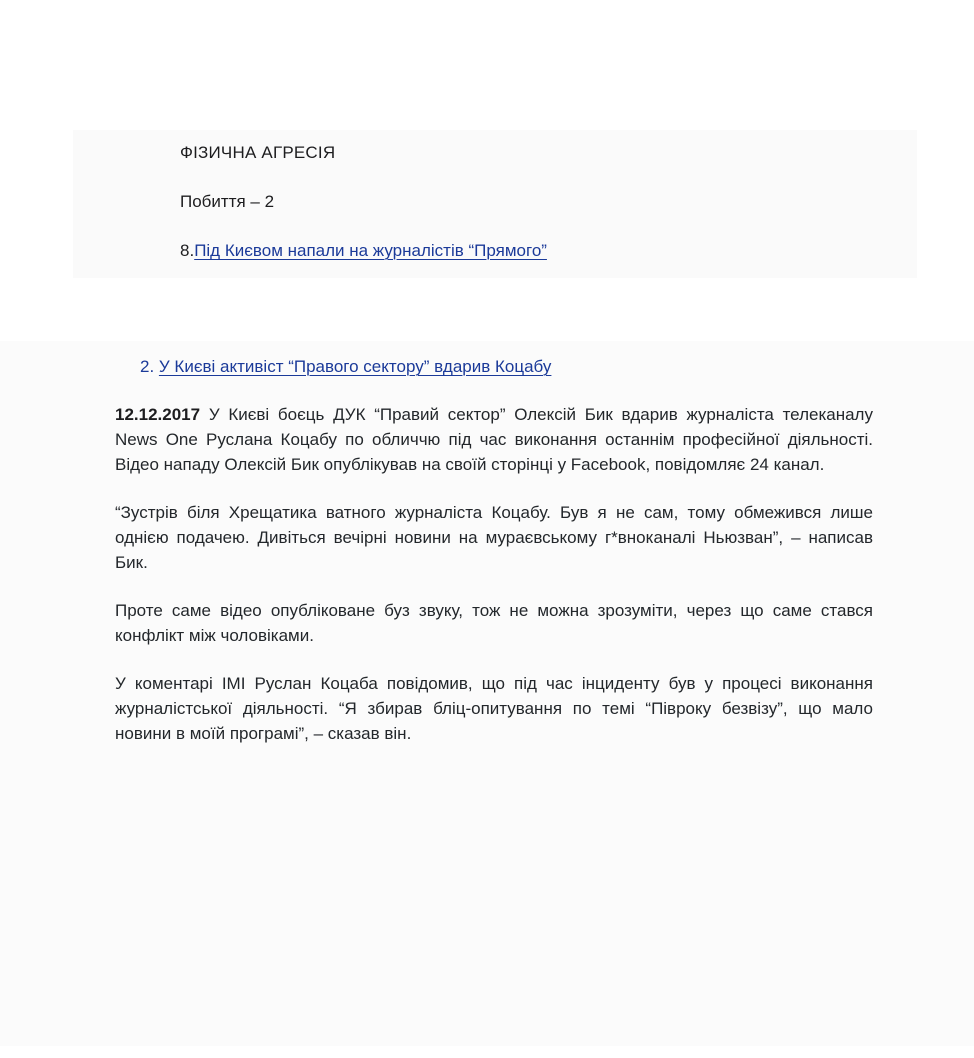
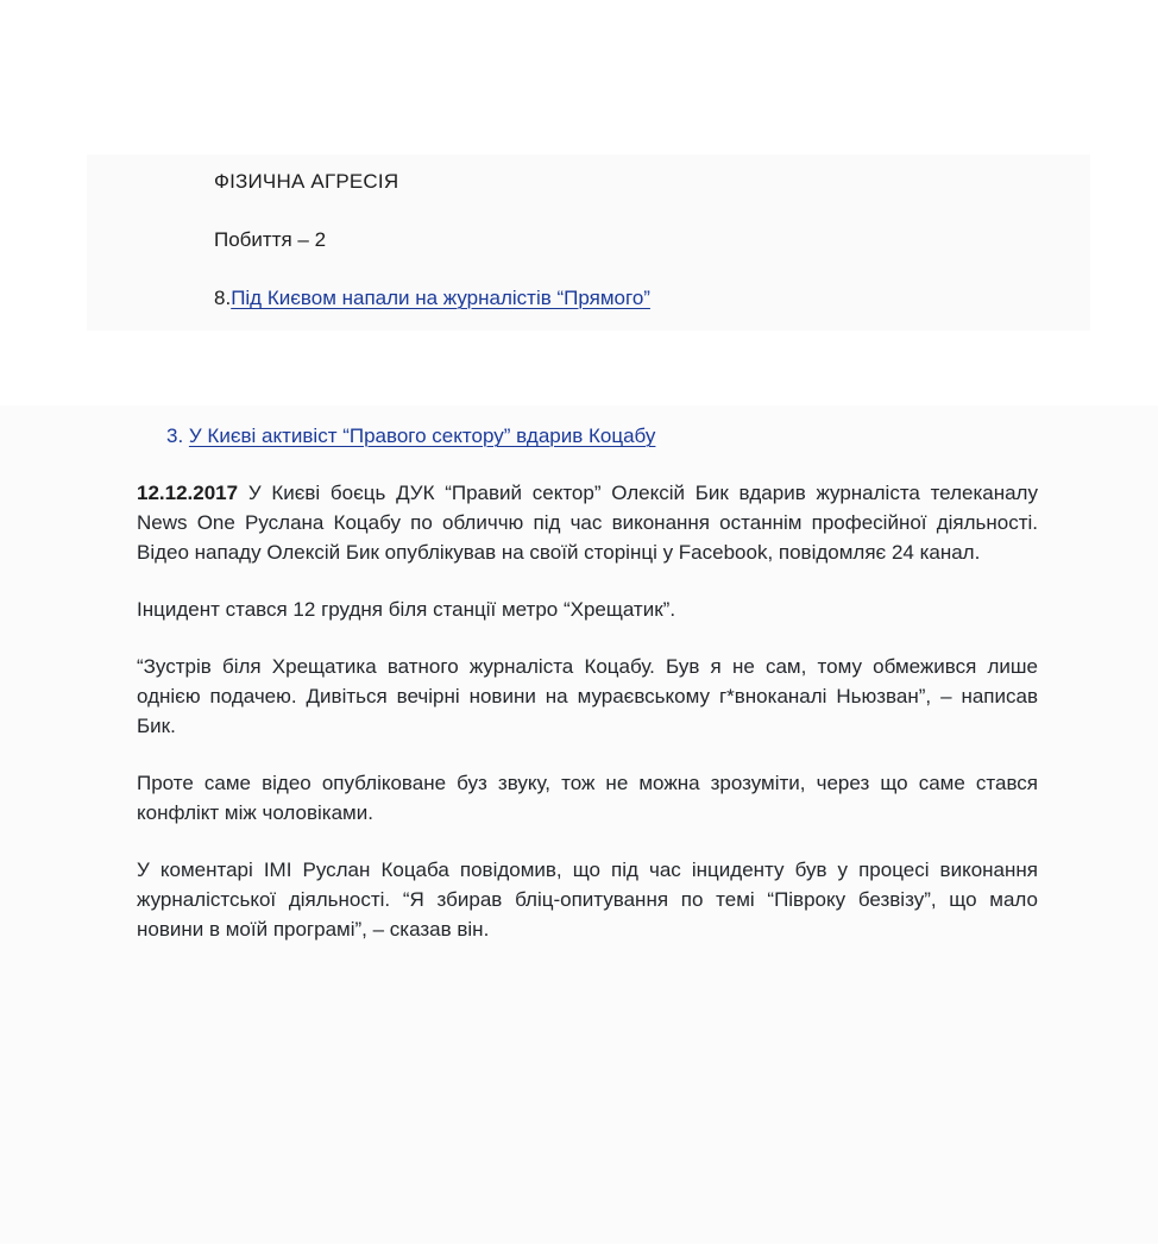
  ФІЗИЧНА АГРЕСІЯ
  Побиття – 2
  8.Під Києвом напали на журналістів “Прямого”
- 2. У Києві активіст “Правого сектору” вдарив Коцабу
+ 3. У Києві активіст “Правого сектору” вдарив Коцабу
  12.12.2017 У Києві боєць ДУК “Правий сектор” Олексій Бик вдарив журналіста телеканалу News One Руслана Коцабу по обличчю під час виконання останнім професійної діяльності. Відео нападу Олексій Бик опублікував на своїй сторінці у Facebook, повідомляє 24 канал.
+ Інцидент стався 12 грудня біля станції метро “Хрещатик”.
  “Зустрів біля Хрещатика ватного журналіста Коцабу. Був я не сам, тому обмежився лише однією подачею. Дивіться вечірні новини на мураєвському г*вноканалі Ньюзван”, – написав Бик.
  Проте саме відео опубліковане буз звуку, тож не можна зрозуміти, через що саме стався конфлікт між чоловіками.
  У коментарі ІМІ Руслан Коцаба повідомив, що під час інциденту був у процесі виконання журналістської діяльності. “Я збирав бліц-опитування по темі “Півроку безвізу”, що мало новини в моїй програмі”, – сказав він.
